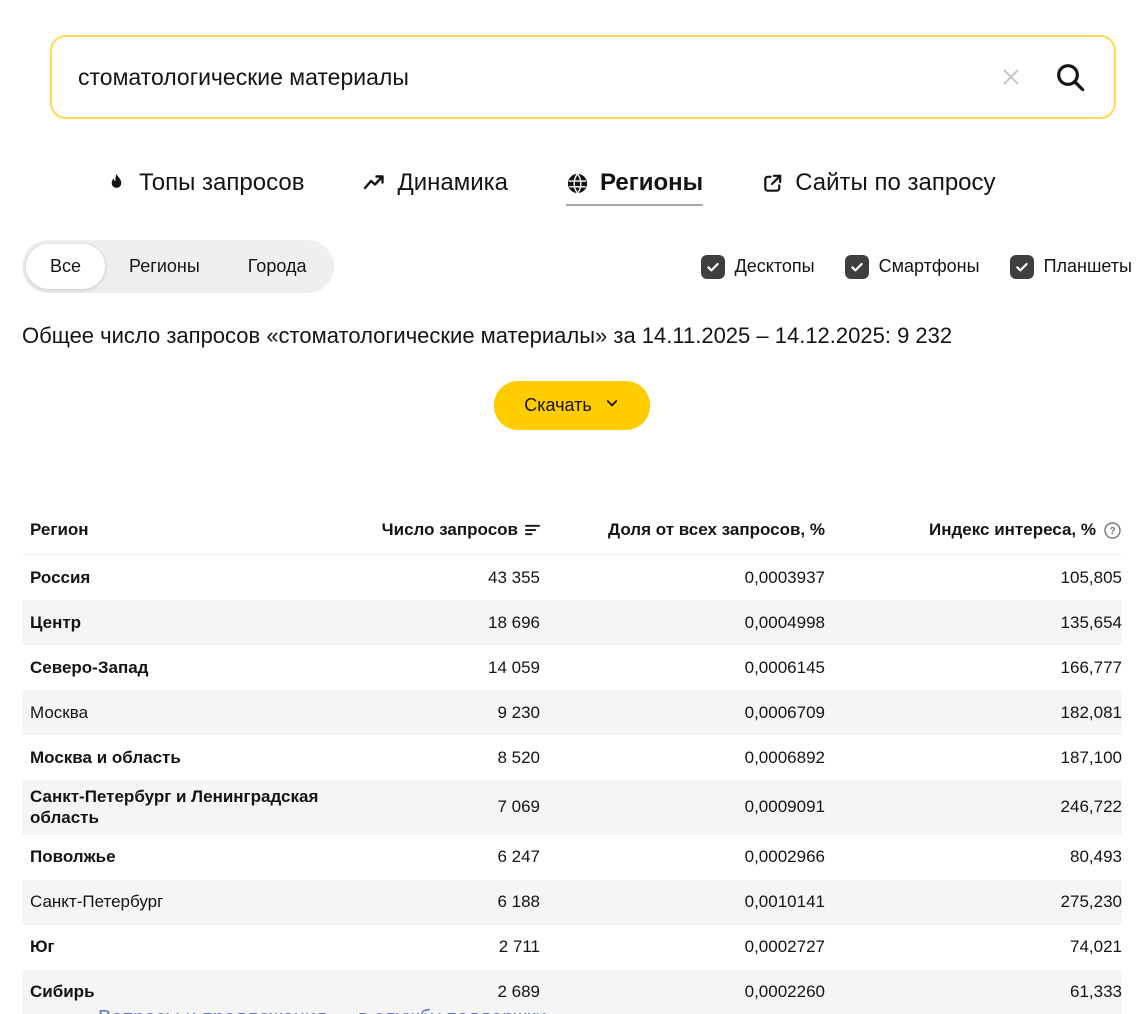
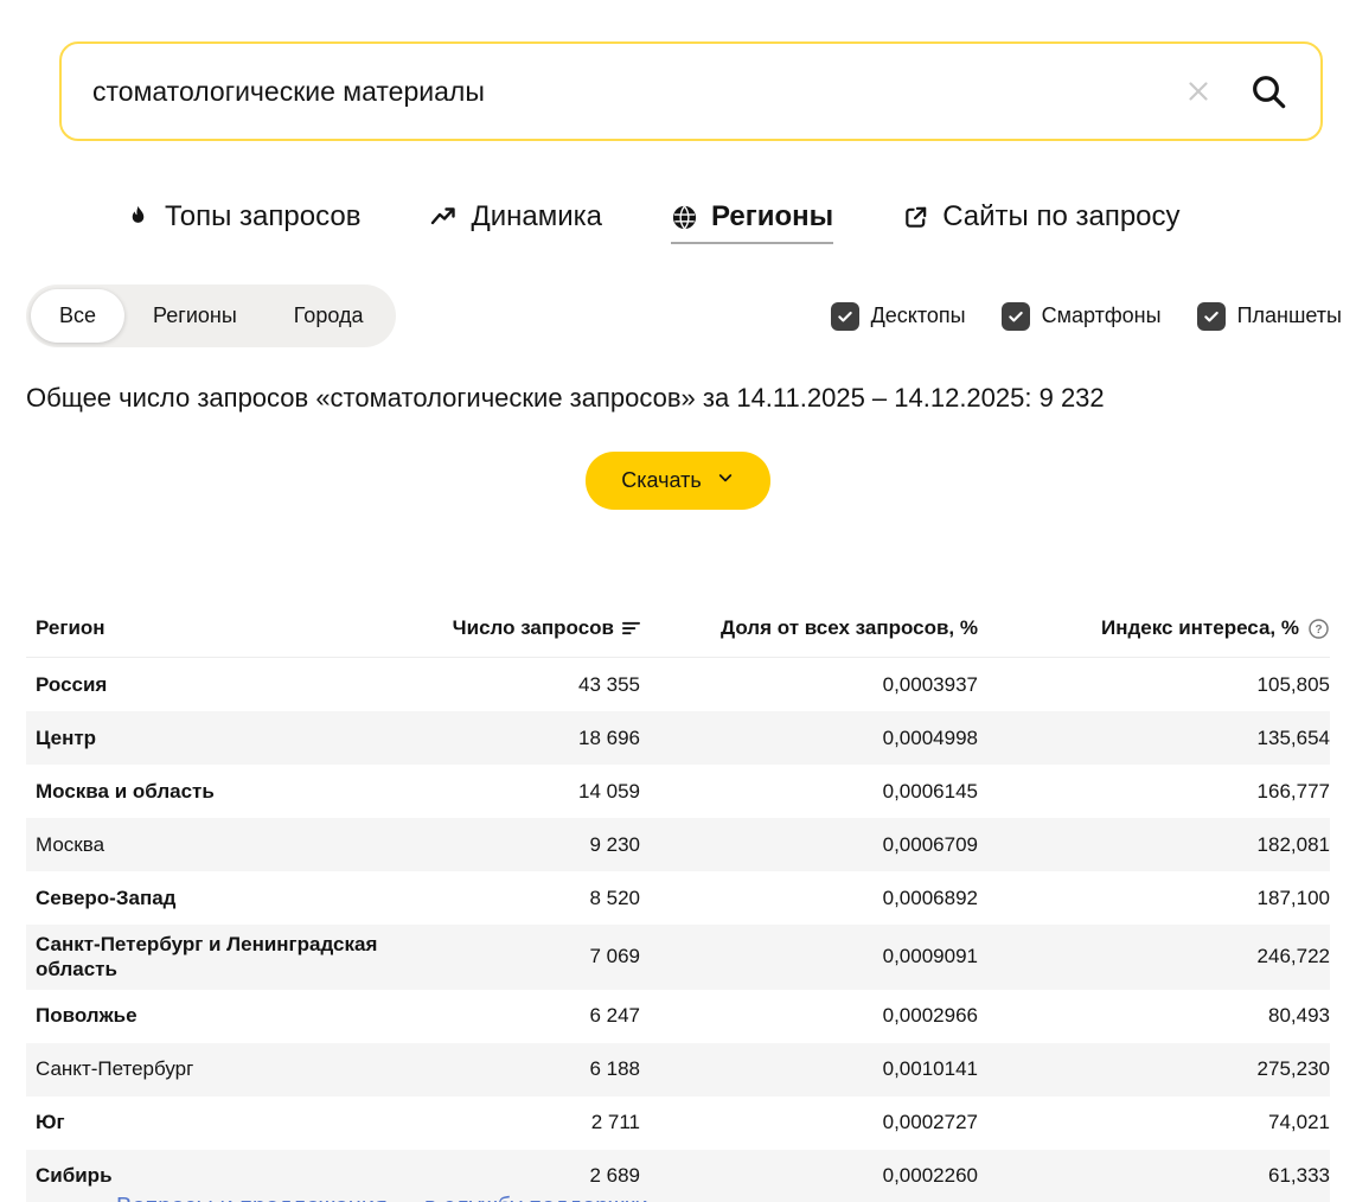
  стоматологические материалы
  Топы запросов
  Динамика
  Регионы
  Сайты по запросу
  Все
  Регионы
  Города
  Десктопы
  Смартфоны
  Планшеты
- Общее число запросов «стоматологические материалы» за 14.11.2025 – 14.12.2025: 9 232
+ Общее число запросов «стоматологические запросов» за 14.11.2025 – 14.12.2025: 9 232
  Скачать
  Регион
  Число запросов
  Доля от всех запросов, %
  Индекс интереса, %
  ?
  Россия
  43 355
  0,0003937
  105,805
  Центр
  18 696
  0,0004998
  135,654
- Северо-Запад
+ Москва и область
  14 059
  0,0006145
  166,777
  Москва
  9 230
  0,0006709
  182,081
- Москва и область
+ Северо-Запад
  8 520
  0,0006892
  187,100
  Санкт-Петербург и Ленинградская область
  7 069
  0,0009091
  246,722
  Поволжье
  6 247
  0,0002966
  80,493
  Санкт-Петербург
  6 188
  0,0010141
  275,230
  Юг
  2 711
  0,0002727
  74,021
  Сибирь
  2 689
  0,0002260
  61,333
